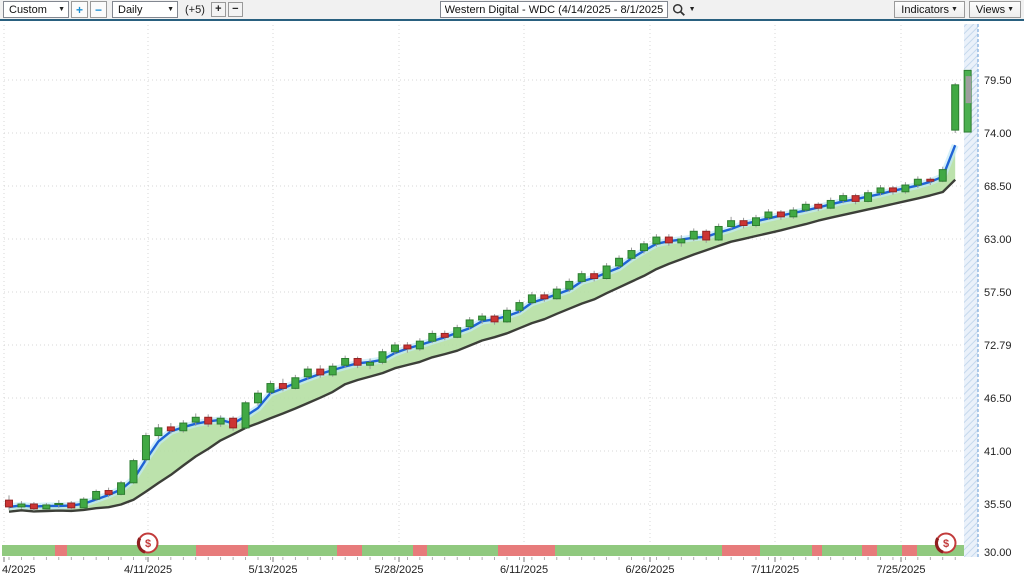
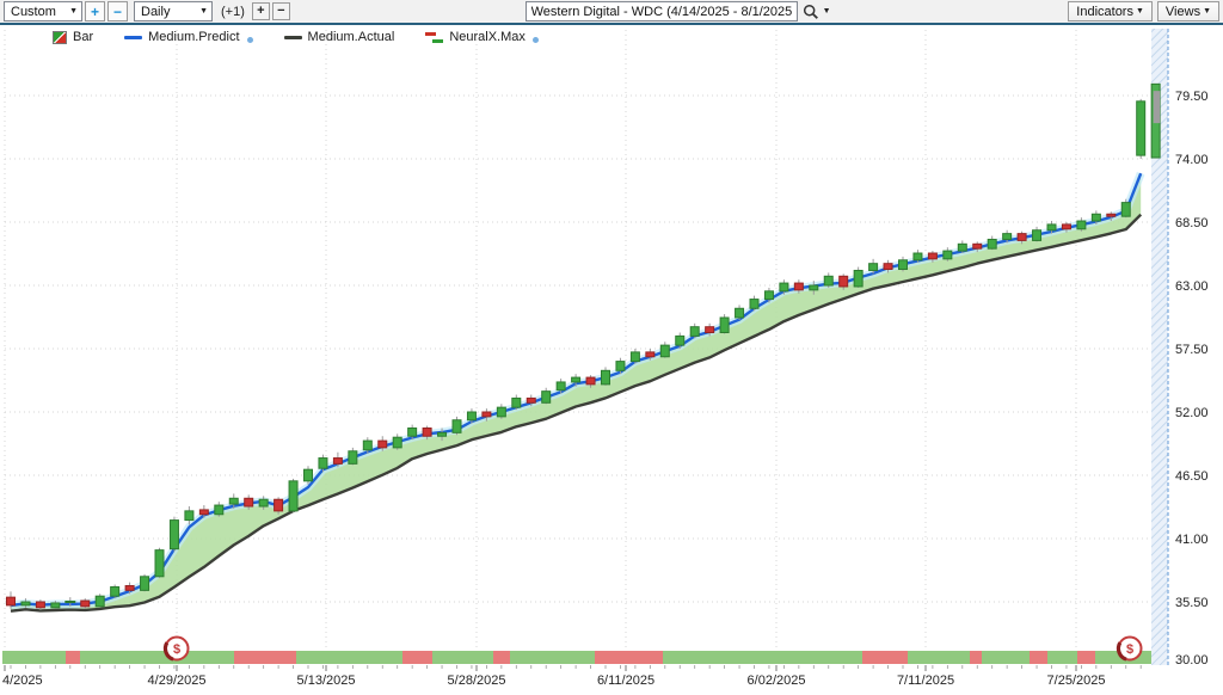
  Custom
  +
  −
  Daily
- (+5)
+ (+1)
  +
  −
  Western Digital - WDC (4/14/2025 - 8/1/2025
  Indicators
  Views
+ Bar
+ Medium.Predict
+ Medium.Actual
+ NeuralX.Max
  4/2025
- 4/11/2025
+ 4/29/2025
  5/13/2025
  5/28/2025
  6/11/2025
- 6/26/2025
+ 6/02/2025
  7/11/2025
  7/25/2025
  79.50
  74.00
  68.50
  63.00
  57.50
- 72.79
+ 52.00
  46.50
  41.00
  35.50
  30.00
  $
  $
